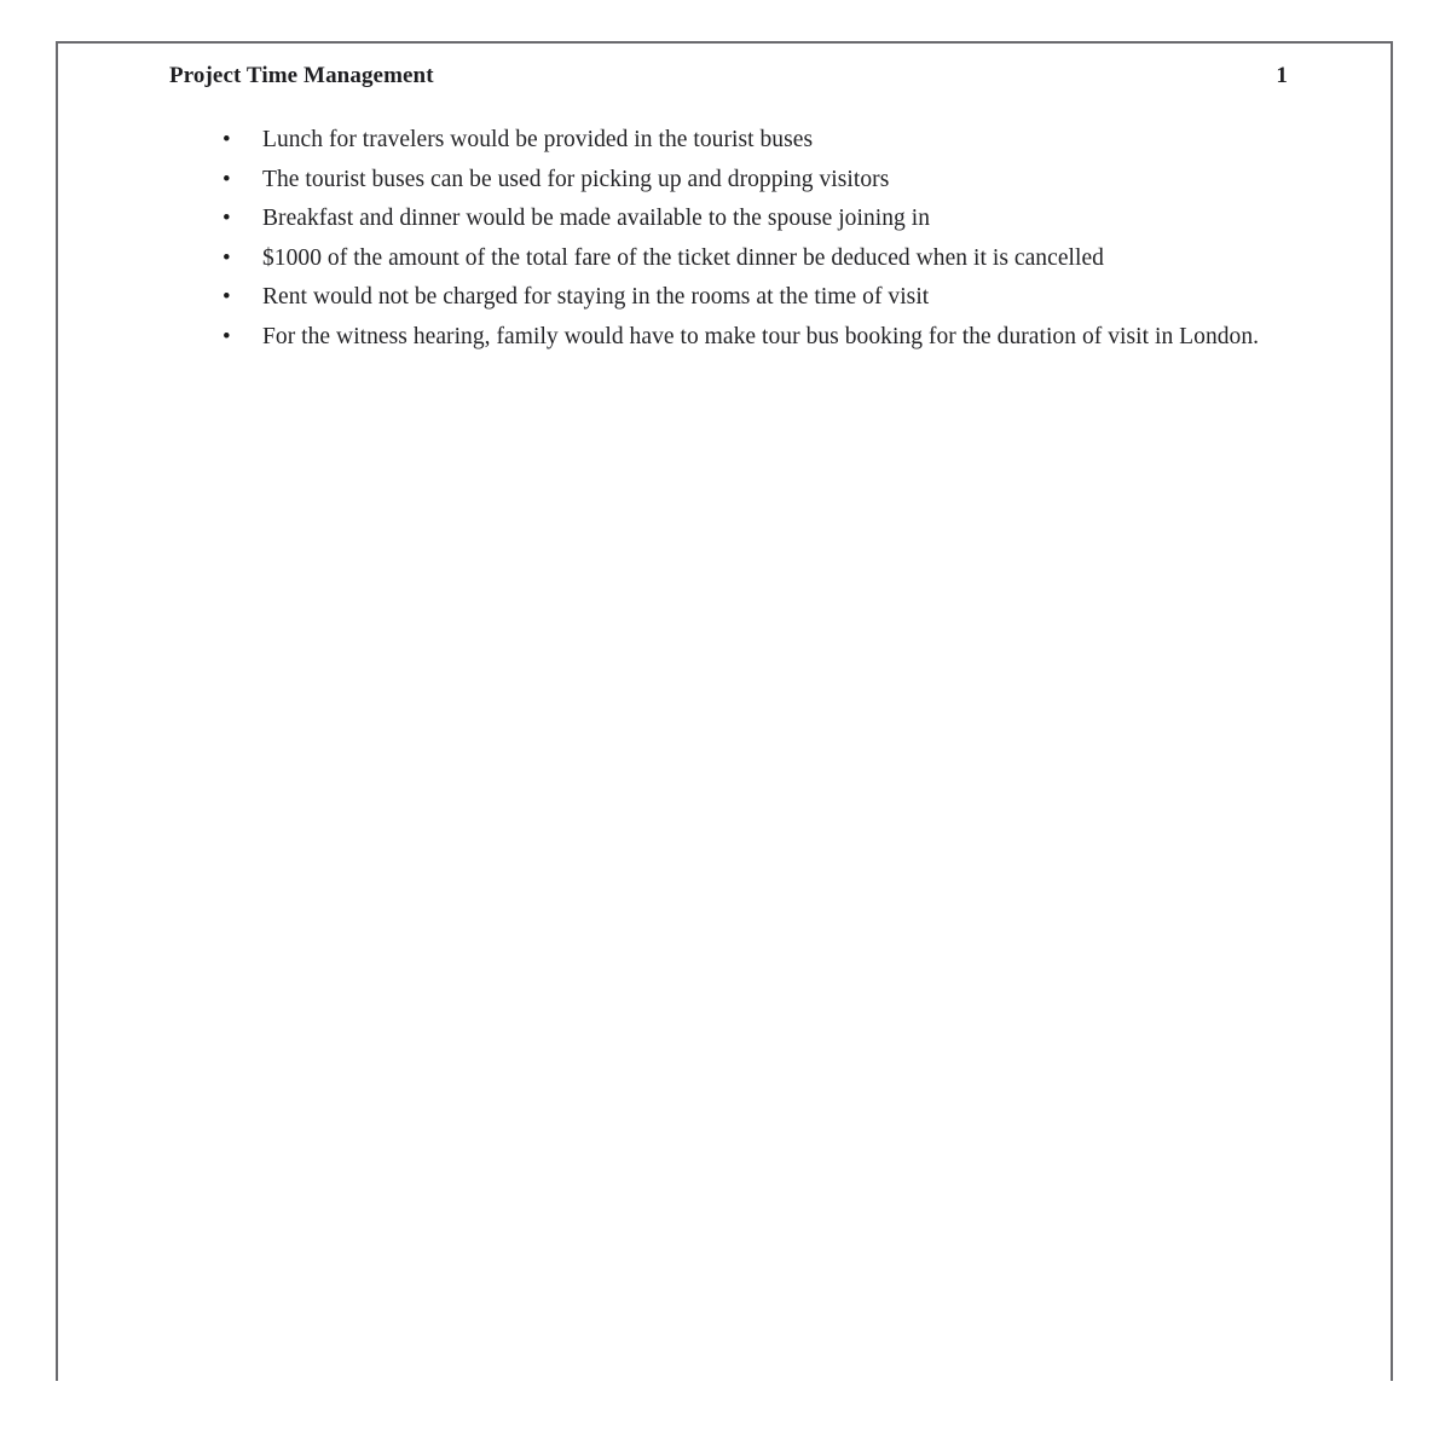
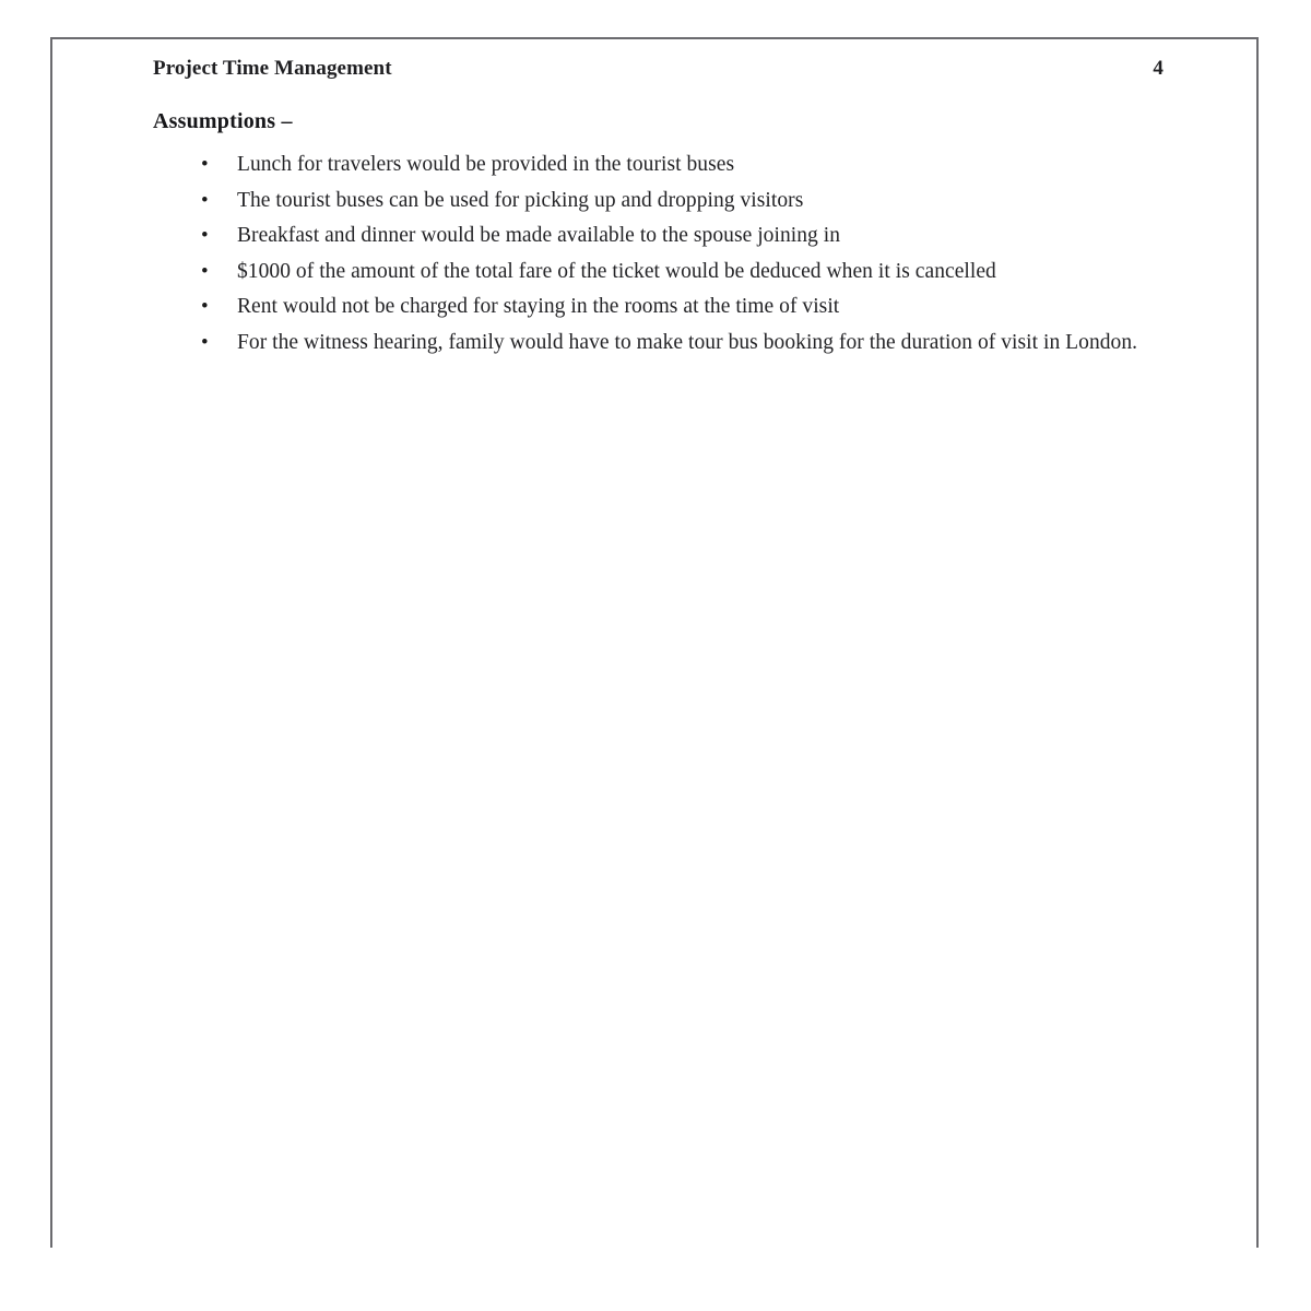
  Project Time Management
- 1
+ 4
+ Assumptions –
  •
  Lunch for travelers would be provided in the tourist buses
  •
  The tourist buses can be used for picking up and dropping visitors
  •
  Breakfast and dinner would be made available to the spouse joining in
  •
- $1000 of the amount of the total fare of the ticket dinner be deduced when it is cancelled
+ $1000 of the amount of the total fare of the ticket would be deduced when it is cancelled
  •
  Rent would not be charged for staying in the rooms at the time of visit
  •
  For the witness hearing, family would have to make tour bus booking for the duration of visit in London.
